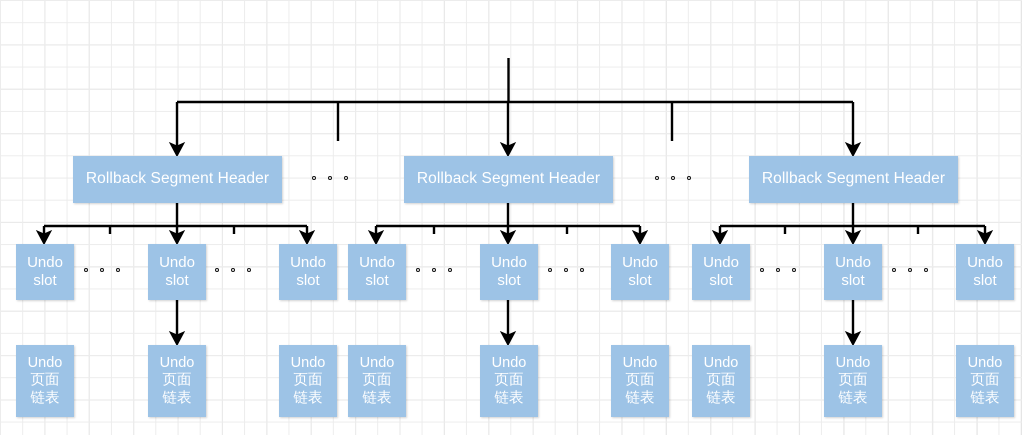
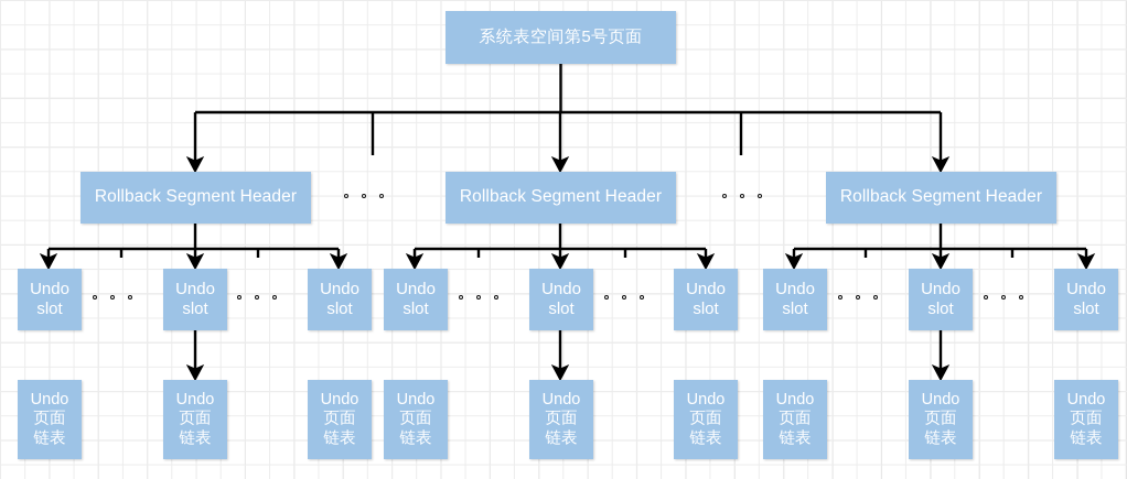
+ 系统表空间第5号页面
  Rollback Segment Header
  Rollback Segment Header
  Rollback Segment Header
  Undo
  slot
  Undo
  slot
  Undo
  slot
  Undo
  slot
  Undo
  slot
  Undo
  slot
  Undo
  slot
  Undo
  slot
  Undo
  slot
  Undo
  页面
  链表
  Undo
  页面
  链表
  Undo
  页面
  链表
  Undo
  页面
  链表
  Undo
  页面
  链表
  Undo
  页面
  链表
  Undo
  页面
  链表
  Undo
  页面
  链表
  Undo
  页面
  链表
